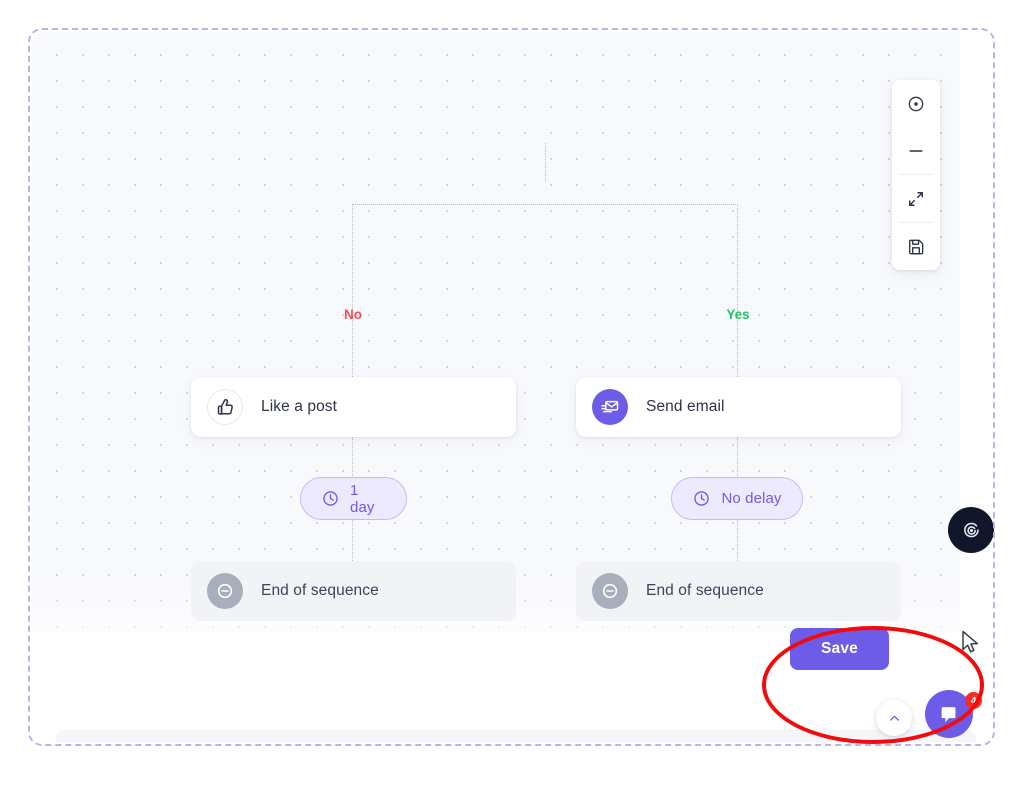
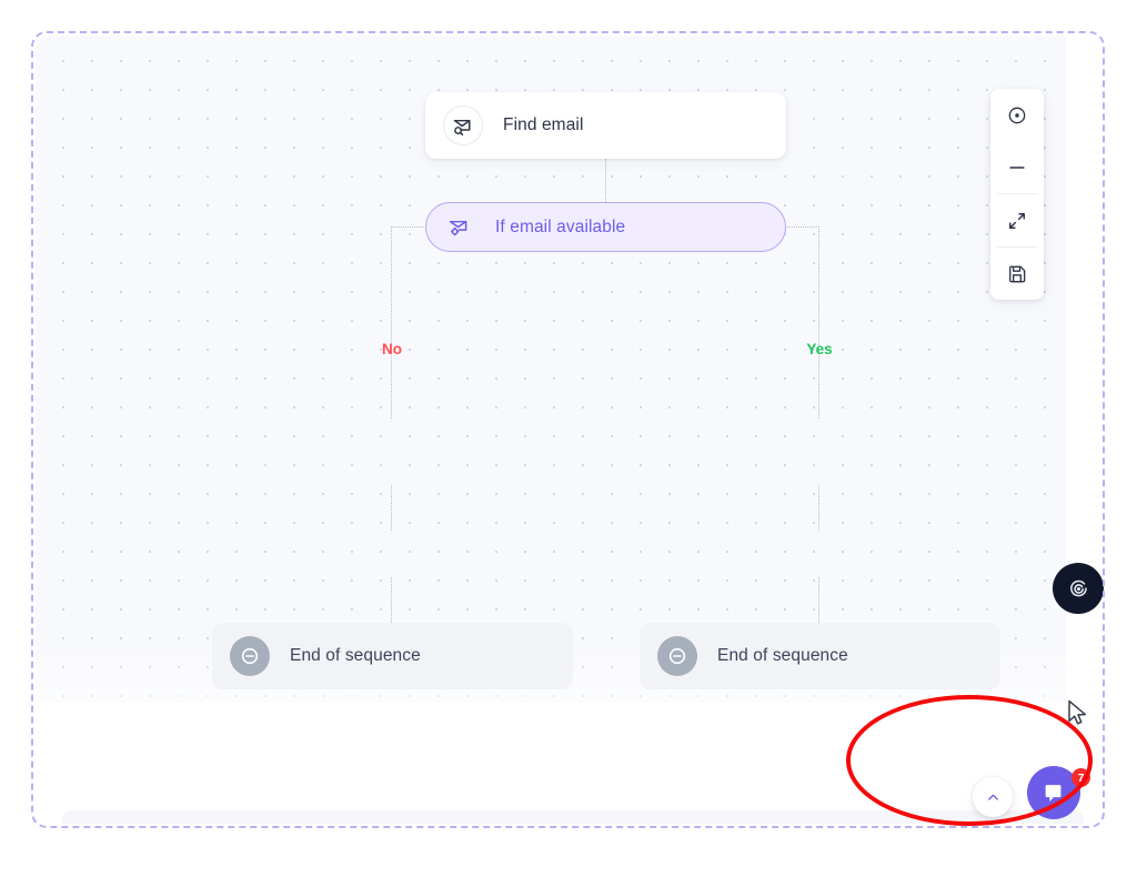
+ Find email
+ If email available
  No
  Yes
- Like a post
- Send email
- 1 day
- No delay
  End of sequence
  End of sequence
- Save
- 4
+ 7
